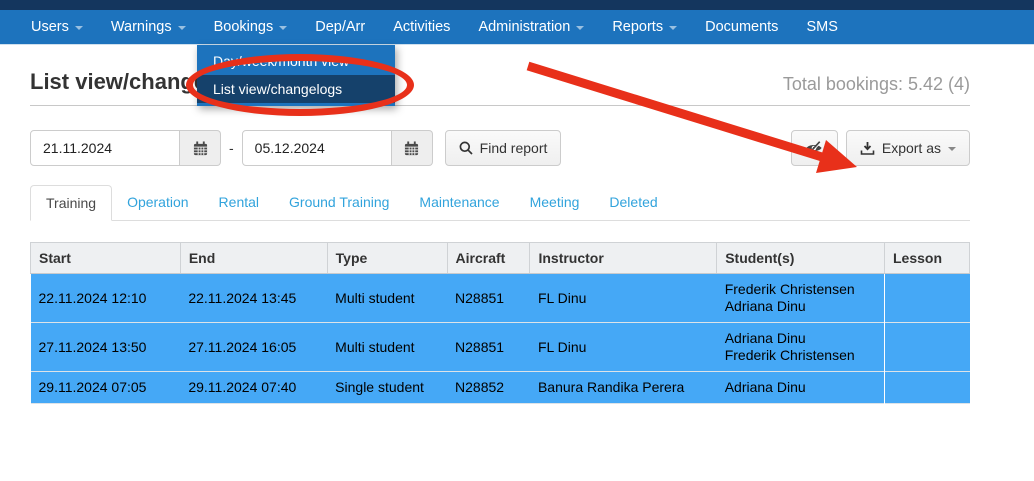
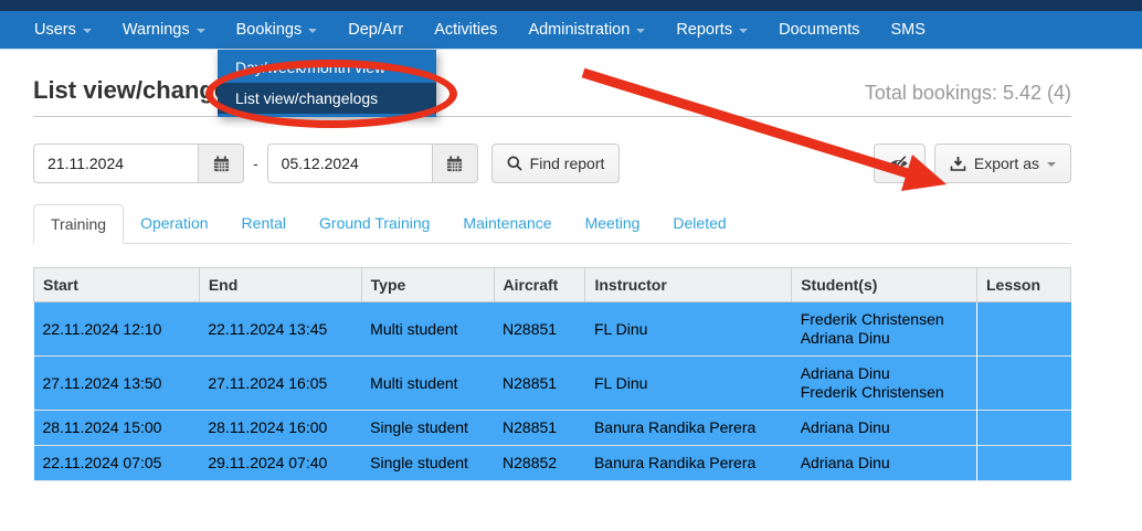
  Users
  Warnings
  Bookings
  Dep/Arr
  Activities
  Administration
  Reports
  Documents
  SMS
  Day/week/month view
  List view/changelogs
  List view/chang
  Total bookings: 5.42 (4)
  21.11.2024
  -
  05.12.2024
  Find report
  Export as
  Training
  Operation
  Rental
  Ground Training
  Maintenance
  Meeting
  Deleted
  Start	End	Type	Aircraft	Instructor	Student(s)	Lesson
  22.11.2024 12:10	22.11.2024 13:45	Multi student	N28851	FL Dinu	Frederik Christensen Adriana Dinu
  27.11.2024 13:50	27.11.2024 16:05	Multi student	N28851	FL Dinu	Adriana Dinu Frederik Christensen
+ 28.11.2024 15:00	28.11.2024 16:00	Single student	N28851	Banura Randika Perera	Adriana Dinu
- 29.11.2024 07:05	29.11.2024 07:40	Single student	N28852	Banura Randika Perera	Adriana Dinu
+ 22.11.2024 07:05	29.11.2024 07:40	Single student	N28852	Banura Randika Perera	Adriana Dinu
